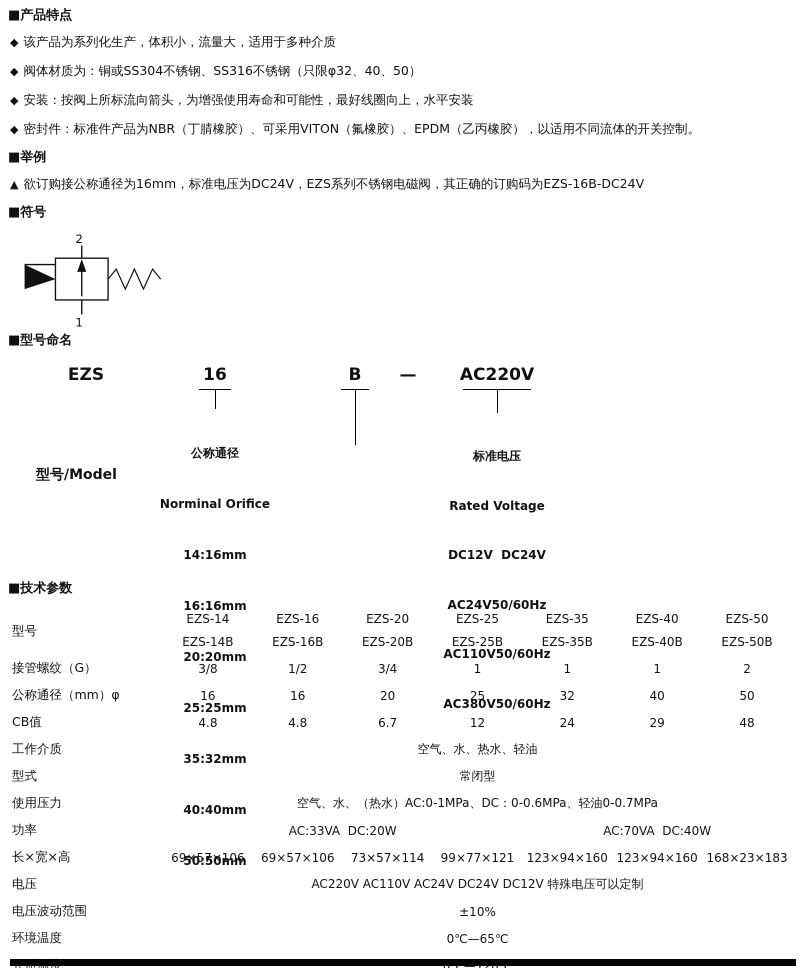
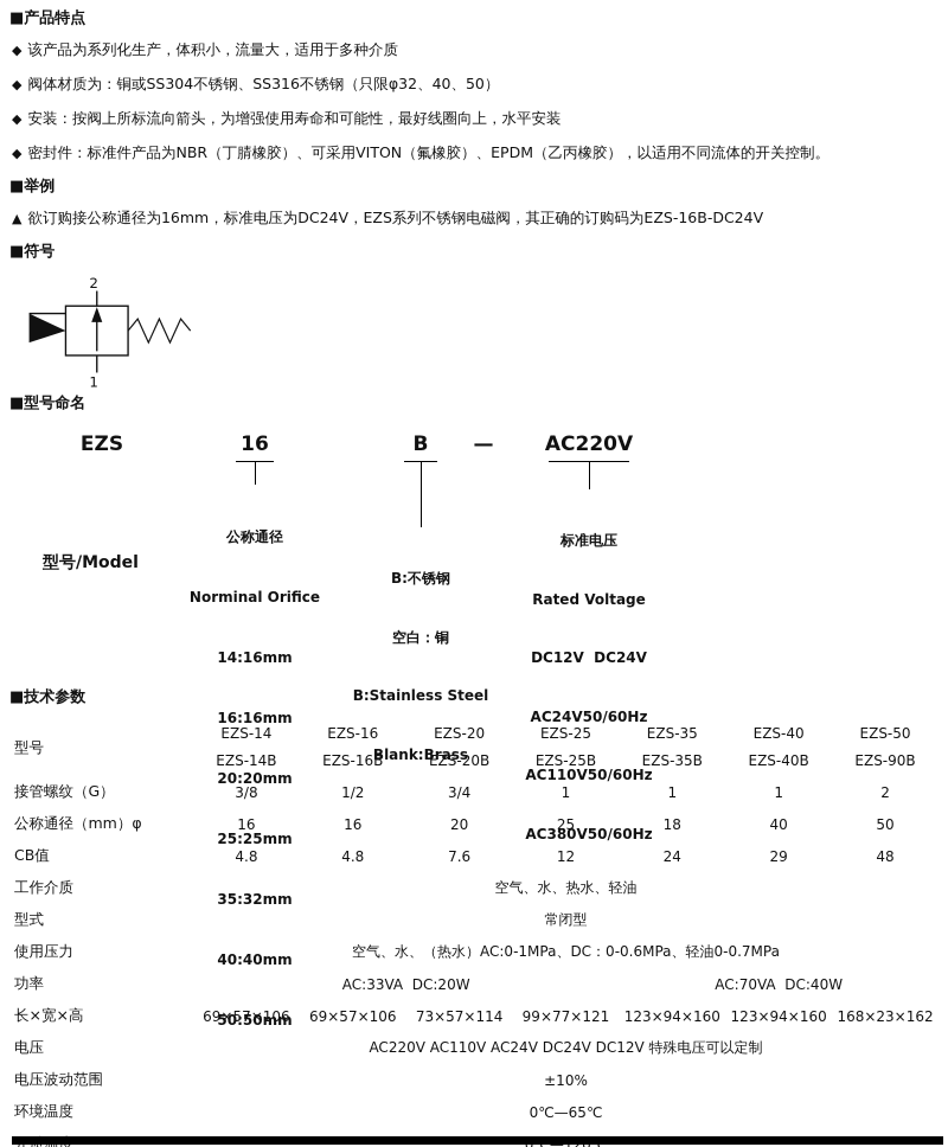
  ■产品特点
  ◆ 该产品为系列化生产，体积小，流量大，适用于多种介质
  ◆ 阀体材质为：铜或SS304不锈钢、SS316不锈钢（只限φ32、40、50）
  ◆ 安装：按阀上所标流向箭头，为增强使用寿命和可能性，最好线圈向上，水平安装
  ◆ 密封件：标准件产品为NBR（丁腈橡胶）、可采用VITON（氟橡胶）、EPDM（乙丙橡胶），以适用不同流体的开关控制。
  ■举例
  ▲ 欲订购接公称通径为16mm，标准电压为DC24V，EZS系列不锈钢电磁阀，其正确的订购码为EZS-16B-DC24V
  ■符号
  2
  1
  ■型号命名
  EZS
  16
  B
  —
  AC220V
  型号/Model
  公称通径
  Norminal Orifice
  14:16mm
  16:16mm
  20:20mm
  25:25mm
  35:32mm
  40:40mm
  50:50mm
+ B:不锈钢
+ 空白：铜
+ B:Stainless Steel
+ Blank:Brass
  标准电压
  Rated Voltage
  DC12V DC24V
  AC24V50/60Hz
  AC110V50/60Hz
  AC380V50/60Hz
  ■技术参数
- 型号	EZS-14EZS-14B	EZS-16EZS-16B	EZS-20EZS-20B	EZS-25EZS-25B	EZS-35EZS-35B	EZS-40EZS-40B	EZS-50EZS-50B
+ 型号	EZS-14EZS-14B	EZS-16EZS-16B	EZS-20EZS-20B	EZS-25EZS-25B	EZS-35EZS-35B	EZS-40EZS-40B	EZS-50EZS-90B
  接管螺纹（G）	3/8	1/2	3/4	1	1	1	2
- 公称通径（mm）φ	16	16	20	25	32	40	50
+ 公称通径（mm）φ	16	16	20	25	18	40	50
- CB值	4.8	4.8	6.7	12	24	29	48
+ CB值	4.8	4.8	7.6	12	24	29	48
  工作介质	空气、水、热水、轻油
  型式	常闭型
  使用压力	空气、水、（热水）AC:0-1MPa、DC：0-0.6MPa、轻油0-0.7MPa
  功率	AC:33VA DC:20W	AC:70VA DC:40W
- 长×宽×高	69×57×106	69×57×106	73×57×114	99×77×121	123×94×160	123×94×160	168×23×183
+ 长×宽×高	69×57×106	69×57×106	73×57×114	99×77×121	123×94×160	123×94×160	168×23×162
  电压	AC220V AC110V AC24V DC24V DC12V 特殊电压可以定制
  电压波动范围	±10%
  环境温度	0℃—65℃
